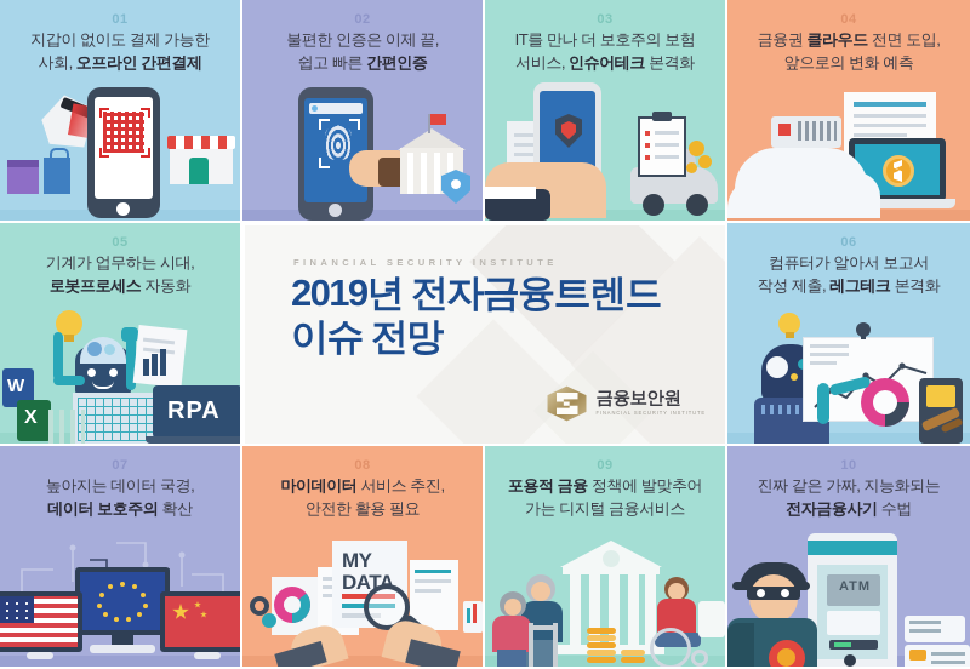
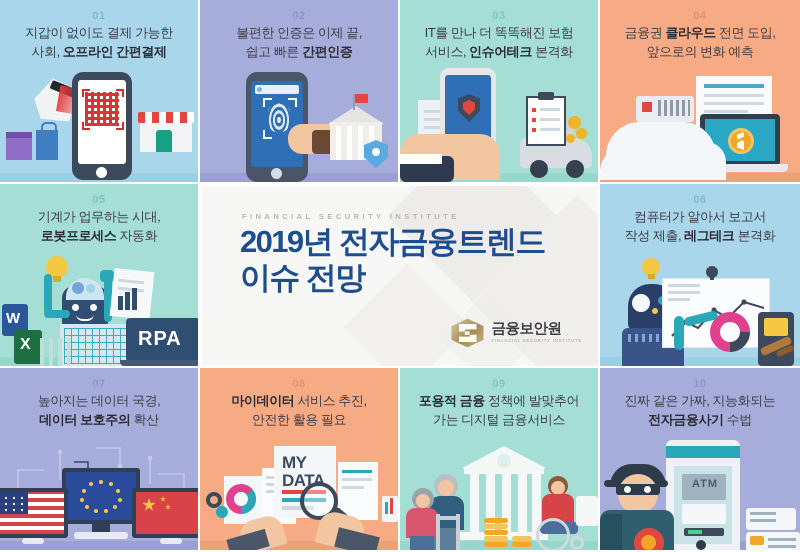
  01
  지갑이 없이도 결제 가능한
  사회, 오프라인 간편결제
  02
  불편한 인증은 이제 끝,
  쉽고 빠른 간편인증
  03
- IT를 만나 더 보호주의 보험
+ IT를 만나 더 똑똑해진 보험
  서비스, 인슈어테크 본격화
  04
  금융권 클라우드 전면 도입,
  앞으로의 변화 예측
  05
  기계가 업무하는 시대,
  로봇프로세스 자동화
  RPA
  W
  X
  06
  컴퓨터가 알아서 보고서
  작성 제출, 레그테크 본격화
  07
  높아지는 데이터 국경,
  데이터 보호주의 확산
  08
  마이데이터 서비스 추진,
  안전한 활용 필요
  MY DATA
  09
  포용적 금융 정책에 발맞추어
  가는 디지털 금융서비스
  10
  진짜 같은 가짜, 지능화되는
  전자금융사기 수법
  ATM
  FINANCIAL SECURITY INSTITUTE
  2019년 전자금융트렌드
  이슈 전망
  금융보안원
